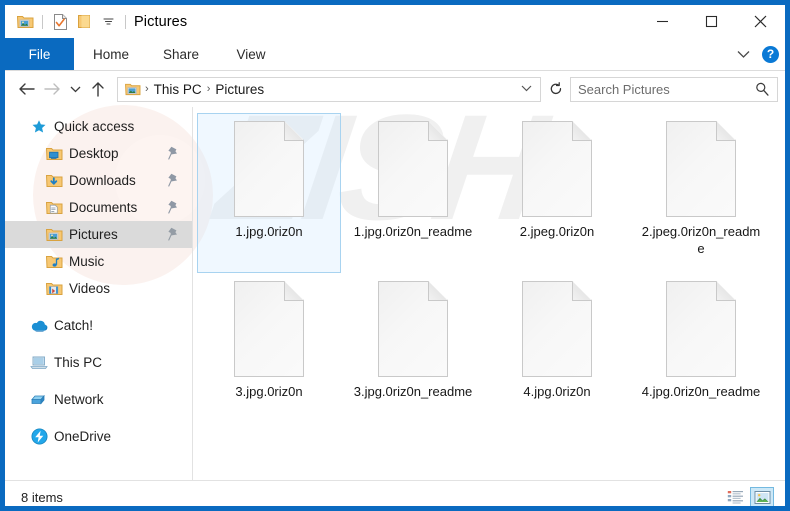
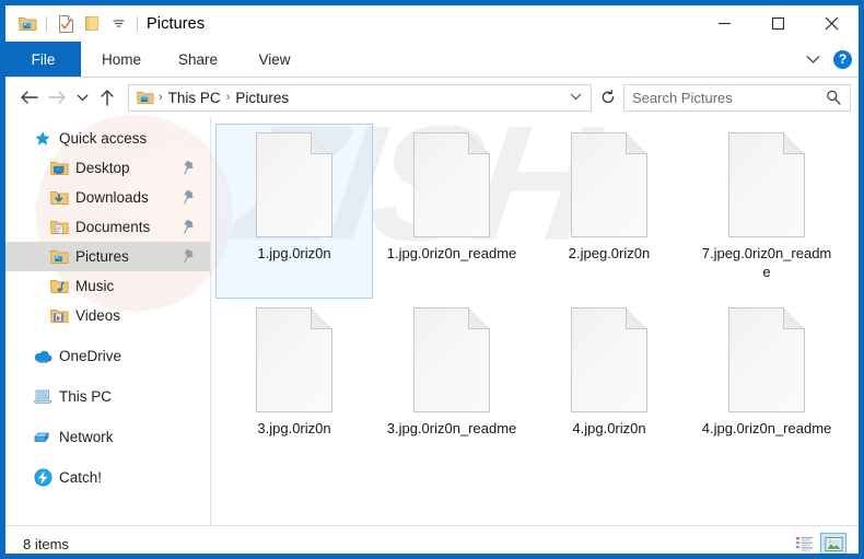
  Pictures
  File
  Home
  Share
  View
  ?
  ›
  This PC
  ›
  Pictures
  Search Pictures
  Quick access
  Desktop
  Downloads
  Documents
  Pictures
  Music
  Videos
- Catch!
+ OneDrive
  This PC
  Network
- OneDrive
+ Catch!
  1.jpg.0riz0n
  1.jpg.0riz0n_readme
  2.jpeg.0riz0n
- 2.jpeg.0riz0n_readme
+ 7.jpeg.0riz0n_readme
  3.jpg.0riz0n
  3.jpg.0riz0n_readme
  4.jpg.0riz0n
  4.jpg.0riz0n_readme
  8 items
